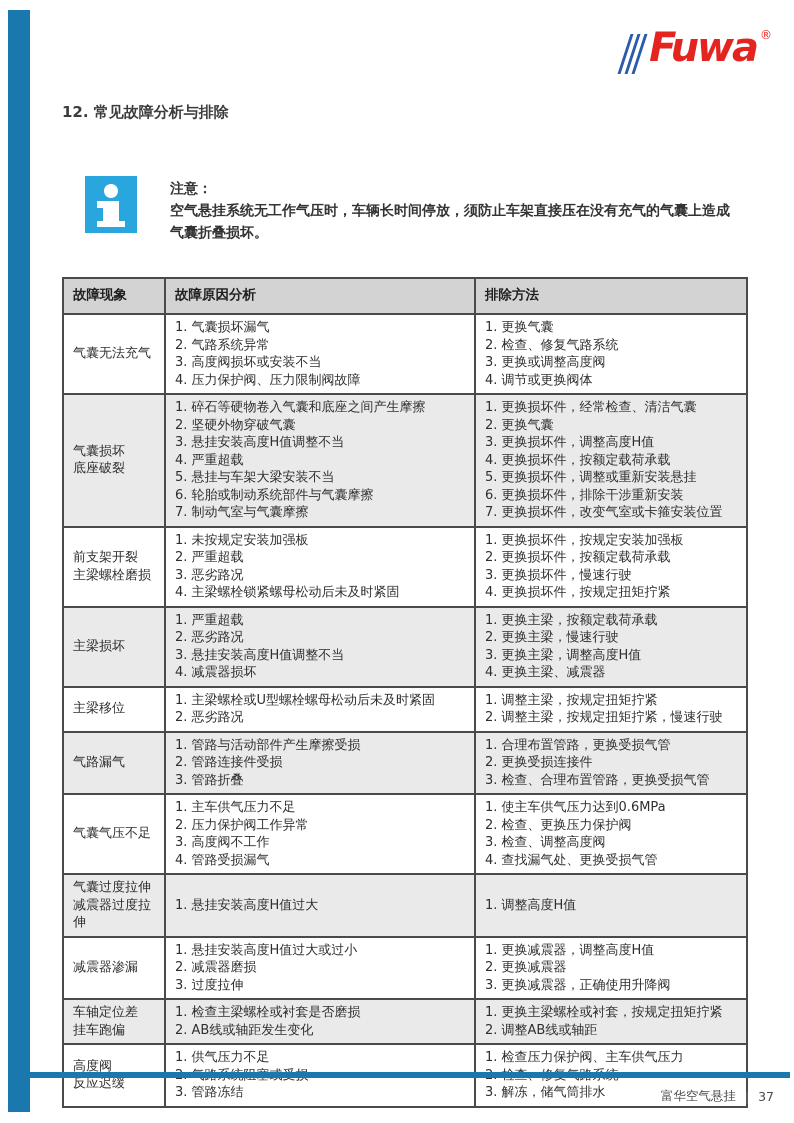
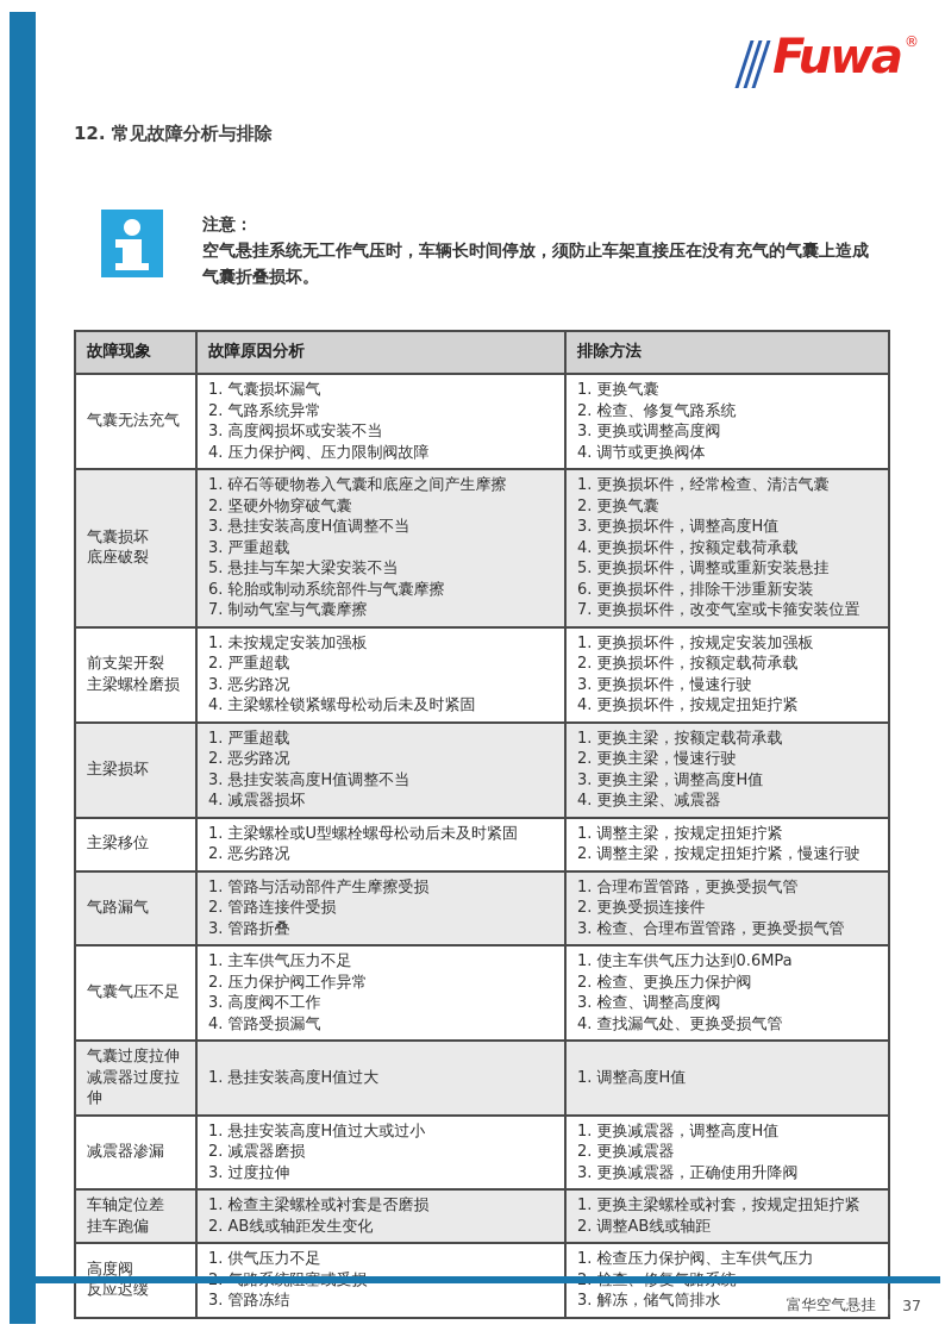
  Fuwa
  ®
  12. 常见故障分析与排除
  注意：
  空气悬挂系统无工作气压时，车辆长时间停放，须防止车架直接压在没有充气的气囊上造成气囊折叠损坏。
  故障现象	故障原因分析	排除方法
  气囊无法充气	1. 气囊损坏漏气2. 气路系统异常3. 高度阀损坏或安装不当4. 压力保护阀、压力限制阀故障	1. 更换气囊2. 检查、修复气路系统3. 更换或调整高度阀4. 调节或更换阀体
- 气囊损坏底座破裂	1. 碎石等硬物卷入气囊和底座之间产生摩擦2. 坚硬外物穿破气囊3. 悬挂安装高度H值调整不当4. 严重超载5. 悬挂与车架大梁安装不当6. 轮胎或制动系统部件与气囊摩擦7. 制动气室与气囊摩擦	1. 更换损坏件，经常检查、清洁气囊2. 更换气囊3. 更换损坏件，调整高度H值4. 更换损坏件，按额定载荷承载5. 更换损坏件，调整或重新安装悬挂6. 更换损坏件，排除干涉重新安装7. 更换损坏件，改变气室或卡箍安装位置
+ 气囊损坏底座破裂	1. 碎石等硬物卷入气囊和底座之间产生摩擦2. 坚硬外物穿破气囊3. 悬挂安装高度H值调整不当3. 严重超载5. 悬挂与车架大梁安装不当6. 轮胎或制动系统部件与气囊摩擦7. 制动气室与气囊摩擦	1. 更换损坏件，经常检查、清洁气囊2. 更换气囊3. 更换损坏件，调整高度H值4. 更换损坏件，按额定载荷承载5. 更换损坏件，调整或重新安装悬挂6. 更换损坏件，排除干涉重新安装7. 更换损坏件，改变气室或卡箍安装位置
  前支架开裂主梁螺栓磨损	1. 未按规定安装加强板2. 严重超载3. 恶劣路况4. 主梁螺栓锁紧螺母松动后未及时紧固	1. 更换损坏件，按规定安装加强板2. 更换损坏件，按额定载荷承载3. 更换损坏件，慢速行驶4. 更换损坏件，按规定扭矩拧紧
  主梁损坏	1. 严重超载2. 恶劣路况3. 悬挂安装高度H值调整不当4. 减震器损坏	1. 更换主梁，按额定载荷承载2. 更换主梁，慢速行驶3. 更换主梁，调整高度H值4. 更换主梁、减震器
  主梁移位	1. 主梁螺栓或U型螺栓螺母松动后未及时紧固2. 恶劣路况	1. 调整主梁，按规定扭矩拧紧2. 调整主梁，按规定扭矩拧紧，慢速行驶
  气路漏气	1. 管路与活动部件产生摩擦受损2. 管路连接件受损3. 管路折叠	1. 合理布置管路，更换受损气管2. 更换受损连接件3. 检查、合理布置管路，更换受损气管
  气囊气压不足	1. 主车供气压力不足2. 压力保护阀工作异常3. 高度阀不工作4. 管路受损漏气	1. 使主车供气压力达到0.6MPa2. 检查、更换压力保护阀3. 检查、调整高度阀4. 查找漏气处、更换受损气管
  气囊过度拉伸减震器过度拉伸	1. 悬挂安装高度H值过大	1. 调整高度H值
  减震器渗漏	1. 悬挂安装高度H值过大或过小2. 减震器磨损3. 过度拉伸	1. 更换减震器，调整高度H值2. 更换减震器3. 更换减震器，正确使用升降阀
  车轴定位差挂车跑偏	1. 检查主梁螺栓或衬套是否磨损2. AB线或轴距发生变化	1. 更换主梁螺栓或衬套，按规定扭矩拧紧2. 调整AB线或轴距
  富华空气悬挂
  |
  37
